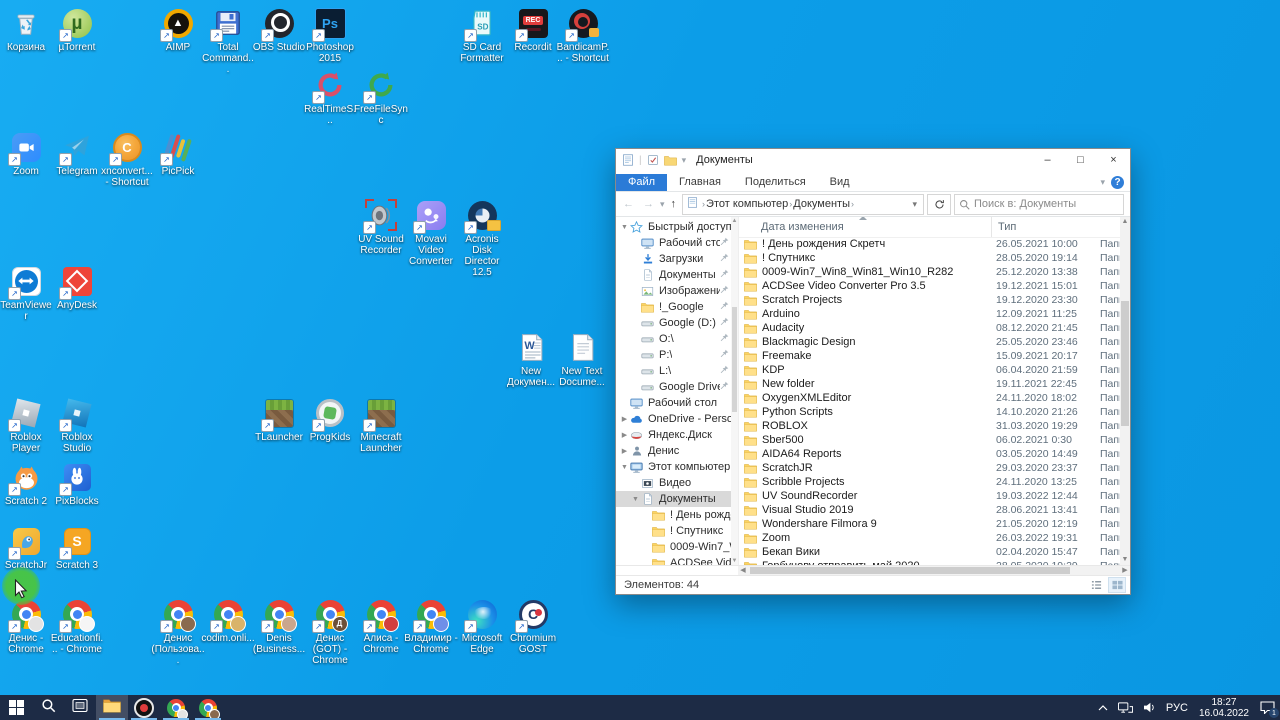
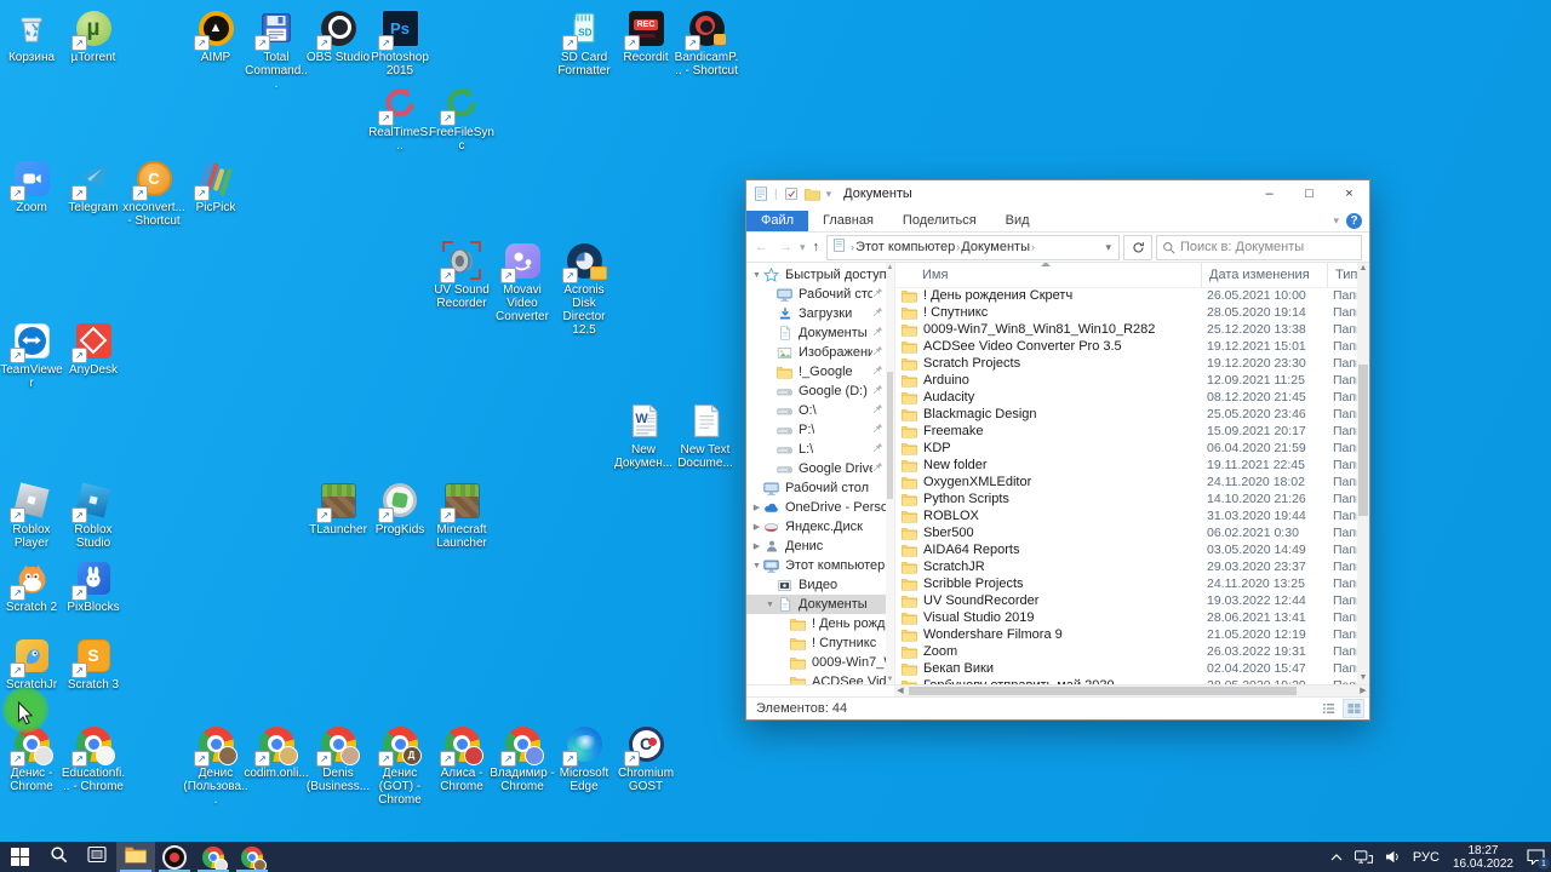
  Корзина
  µ
  ↗
  µTorrent
  ▲
  ↗
  AIMP
  ↗
  Total Command...
  ↗
  OBS Studio
  Ps
  ↗
  Photoshop 2015
  SD
  ↗
  SD Card Formatter
  ↗
  Recordit
  ↗
  BandicamP... - Shortcut
  ↗
  RealTimeS...
  ↗
  FreeFileSync
  ↗
  Zoom
  ↗
  Telegram
  C
  ↗
  xnconvert... - Shortcut
  ↗
  PicPick
  ↗
  UV Sound Recorder
  ↗
  Movavi Video Converter
  ↗
  Acronis Disk Director 12.5
  ↗
  TeamViewer
  ↗
  AnyDesk
  W
  New Докумен...
  New Text Docume...
  ↗
  Roblox Player
  ↗
  Roblox Studio
  ↗
  TLauncher
  ↗
  ProgKids
  ↗
  Minecraft Launcher
  ↗
  Scratch 2
  ↗
  PixBlocks
  ↗
  ScratchJr
  S
  ↗
  Scratch 3
  ↗
  Денис - Chrome
  ↗
  Educationfi... - Chrome
  ↗
  Денис (Пользова...
  ↗
  codim.onli...
  ↗
  Denis (Business...
  Д
  ↗
  Денис (GOT) - Chrome
  ↗
  Алиса - Chrome
  ↗
  Владимир - Chrome
  ↗
  Microsoft Edge
  C
  ↗
  Chromium GOST
  |
  ▾
  Документы
  –
  □
  ×
  Файл
  Главная
  Поделиться
  Вид
  ▾
  ?
  ←
  →
  ▾
  ↑
  ›
  Этот компьютер
  ›
  Документы
  ›
  ▾
  Поиск в: Документы
  Быстрый доступ
  Рабочий сто
  Загрузки
  Документы
  Изображени
  !_Google
  Google (D:)
  O:\
  P:\
  L:\
  Рабочий стол
  OneDrive - Perso
  Яндекс.Диск
  Денис
  Этот компьютер
  Видео
  Документы
  ! Спутникс
+ Имя
  Дата изменения
  Тип
  ! День рождения Скретч
  26.05.2021 10:00
  Пап
  ! Спутникс
  28.05.2020 19:14
  Пап
  0009-Win7_Win8_Win81_Win10_R282
  25.12.2020 13:38
  Пап
  ACDSee Video Converter Pro 3.5
  19.12.2021 15:01
  Пап
  Scratch Projects
  19.12.2020 23:30
  Пап
  Arduino
  12.09.2021 11:25
  Пап
  Audacity
  08.12.2020 21:45
  Пап
  Blackmagic Design
  25.05.2020 23:46
  Пап
  Freemake
  15.09.2021 20:17
  Пап
  KDP
  06.04.2020 21:59
  Пап
  New folder
  19.11.2021 22:45
  Пап
  OxygenXMLEditor
  24.11.2020 18:02
  Пап
  Python Scripts
  14.10.2020 21:26
  Пап
  ROBLOX
- 31.03.2020 19:29
+ 31.03.2020 19:44
  Пап
  Sber500
  06.02.2021 0:30
  Пап
  AIDA64 Reports
  03.05.2020 14:49
  Пап
  ScratchJR
  29.03.2020 23:37
  Пап
  Scribble Projects
  24.11.2020 13:25
  Пап
  UV SoundRecorder
  19.03.2022 12:44
  Пап
  Visual Studio 2019
  28.06.2021 13:41
  Пап
  Wondershare Filmora 9
  21.05.2020 12:19
  Пап
  Zoom
  26.03.2022 19:31
  Пап
  Бекап Вики
  02.04.2020 15:47
  Пап
  Элементов: 44
  РУС
  18:27
  16.04.2022
